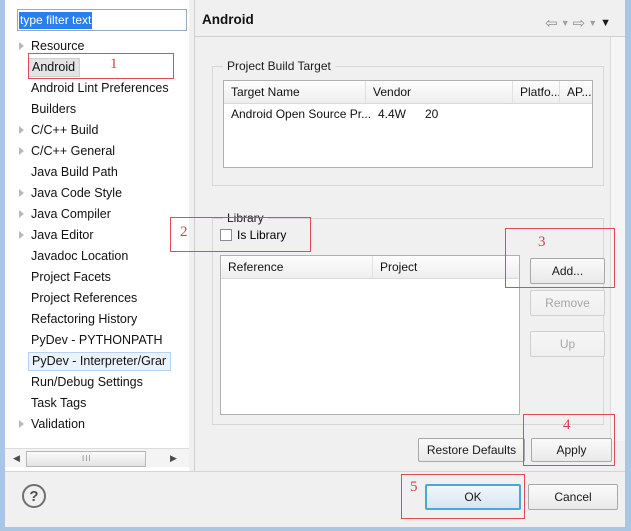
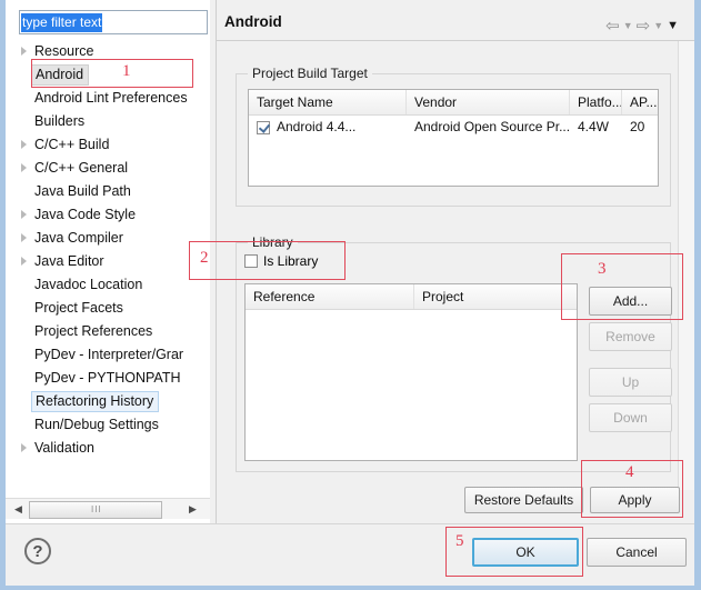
  type filter text
  Resource
  Android
  Android Lint Preferences
  Builders
  C/C++ Build
  C/C++ General
  Java Build Path
  Java Code Style
  Java Compiler
  Java Editor
  Javadoc Location
  Project Facets
  Project References
- Refactoring History
+ PyDev - Interpreter/Grar
  PyDev - PYTHONPATH
- PyDev - Interpreter/Grar
+ Refactoring History
  Run/Debug Settings
- Task Tags
  Validation
  ◀
  III
  ▶
  Android
  ⇦
  ▼
  ⇨
  ▼
  ▼
  Project Build Target
  Target Name
  Vendor
  Platfo...
  AP...
+ Android 4.4...
  Android Open Source Pr...
  4.4W
  20
  Library
  Is Library
  Reference
  Project
  Add...
  Remove
  Up
+ Down
  Restore Defaults
  Apply
  ?
  OK
  Cancel
  1
  2
  3
  4
  5
